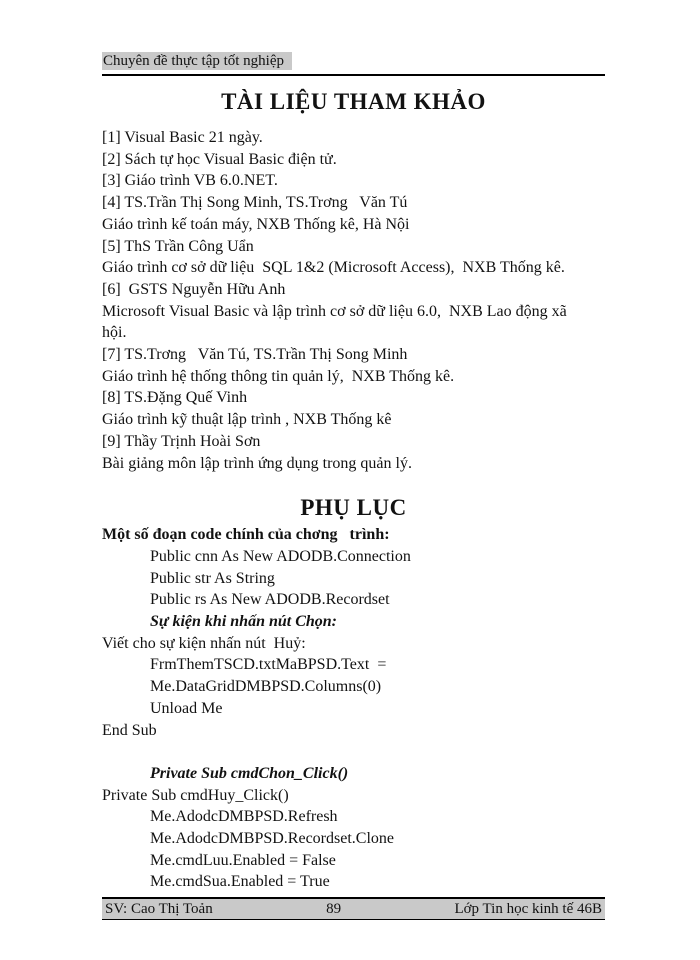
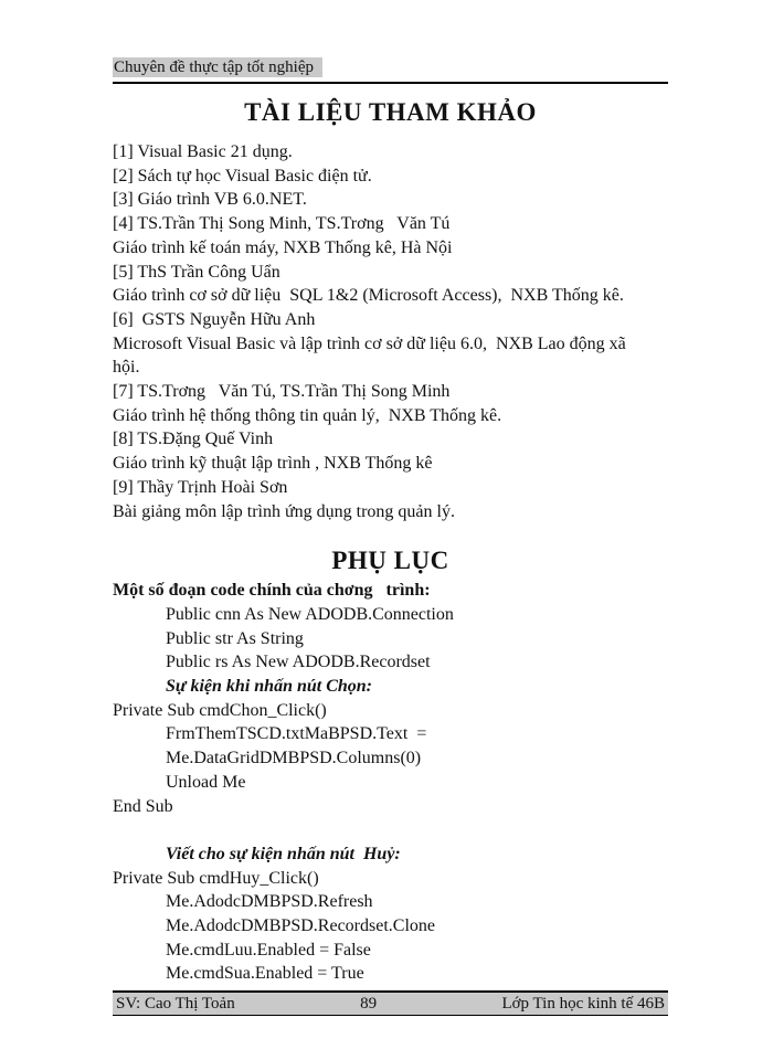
  Chuyên đề thực tập tốt nghiệp
  TÀI LIỆU THAM KHẢO
- [1] Visual Basic 21 ngày.
+ [1] Visual Basic 21 dụng.
  [2] Sách tự học Visual Basic điện tử.
  [3] Giáo trình VB 6.0.NET.
  [4] TS.Trần Thị Song Minh, TS.Trơng Văn Tú
  Giáo trình kế toán máy, NXB Thống kê, Hà Nội
  [5] ThS Trần Công Uẩn
  Giáo trình cơ sở dữ liệu SQL 1&2 (Microsoft Access), NXB Thống kê.
  [6] GSTS Nguyễn Hữu Anh
  Microsoft Visual Basic và lập trình cơ sở dữ liệu 6.0, NXB Lao động xã
  hội.
  [7] TS.Trơng Văn Tú, TS.Trần Thị Song Minh
  Giáo trình hệ thống thông tin quản lý, NXB Thống kê.
  [8] TS.Đặng Quế Vinh
  Giáo trình kỹ thuật lập trình , NXB Thống kê
  [9] Thầy Trịnh Hoài Sơn
  Bài giảng môn lập trình ứng dụng trong quản lý.
  PHỤ LỤC
  Một số đoạn code chính của chơng trình:
  Public cnn As New ADODB.Connection
  Public str As String
  Public rs As New ADODB.Recordset
  Sự kiện khi nhấn nút Chọn:
- Viết cho sự kiện nhấn nút Huỷ:
+ Private Sub cmdChon_Click()
  FrmThemTSCD.txtMaBPSD.Text = Me.DataGridDMBPSD.Columns(0)
  Unload Me
  End Sub
- Private Sub cmdChon_Click()
+ Viết cho sự kiện nhấn nút Huỷ:
  Private Sub cmdHuy_Click()
  Me.AdodcDMBPSD.Refresh
  Me.AdodcDMBPSD.Recordset.Clone
  Me.cmdLuu.Enabled = False
  Me.cmdSua.Enabled = True
  SV: Cao Thị Toản
  89
  Lớp Tin học kinh tế 46B
